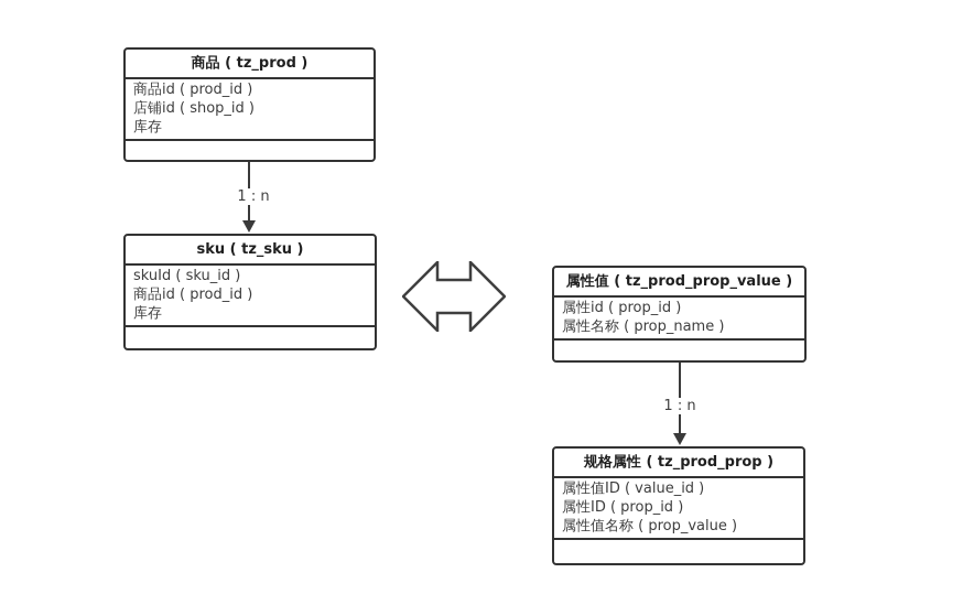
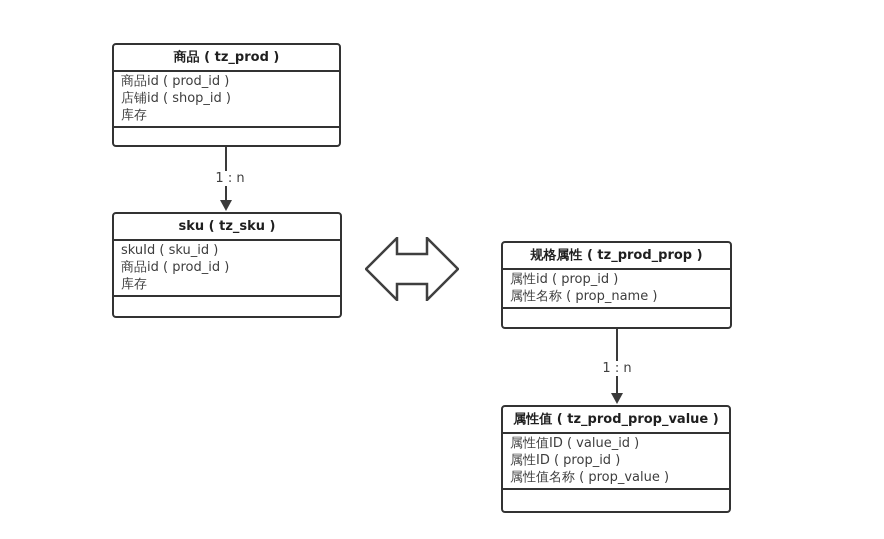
  商品 ( tz_prod )
  商品id ( prod_id )
  店铺id ( shop_id )
  库存
  1 : n
  sku ( tz_sku )
  skuId ( sku_id )
  商品id ( prod_id )
  库存
- 属性值 ( tz_prod_prop_value )
+ 规格属性 ( tz_prod_prop )
  属性id ( prop_id )
  属性名称 ( prop_name )
  1 : n
- 规格属性 ( tz_prod_prop )
+ 属性值 ( tz_prod_prop_value )
  属性值ID ( value_id )
  属性ID ( prop_id )
  属性值名称 ( prop_value )
